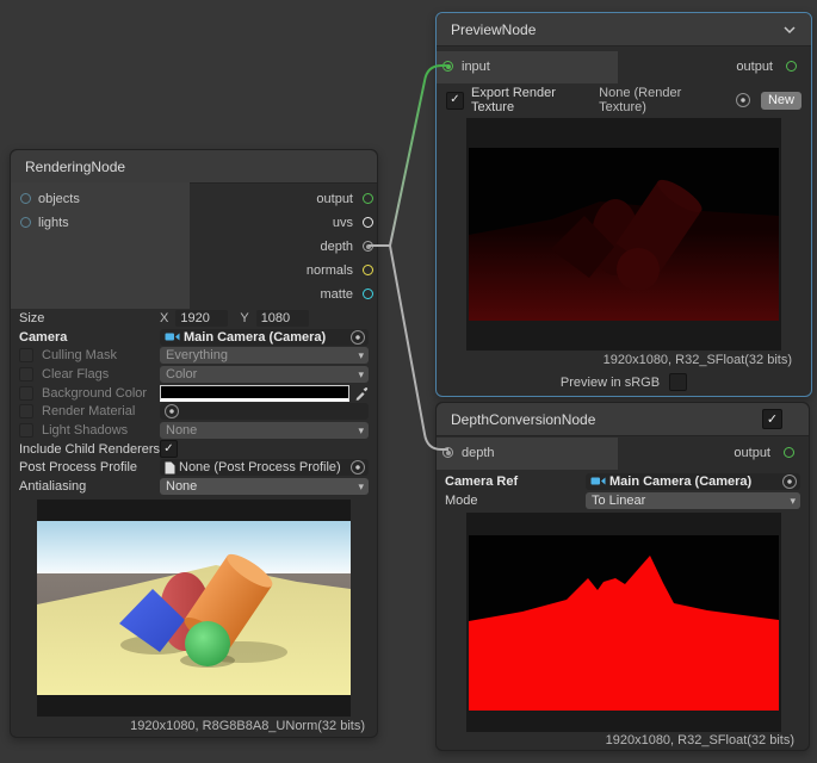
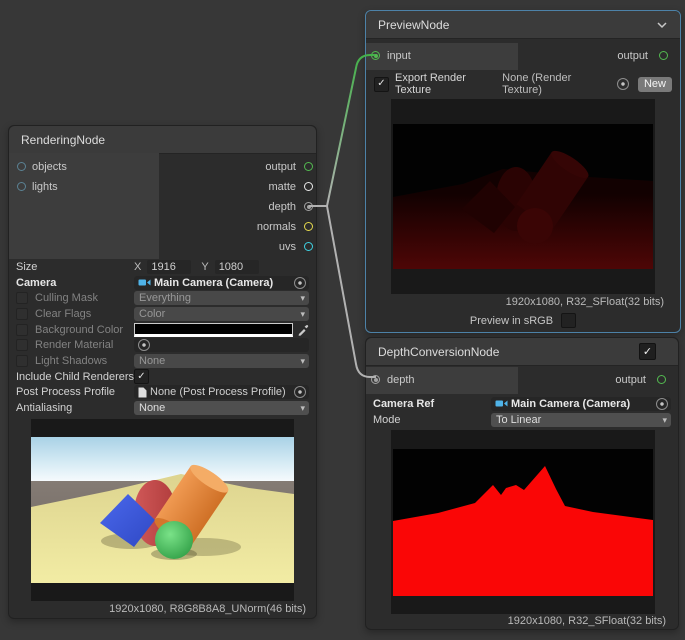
  PreviewNode
  input
  output
  ✓
  Export Render Texture
  None (Render Texture)
  New
  1920x1080, R32_SFloat(32 bits)
  Preview in sRGB
  RenderingNode
  objects
  lights
  output
- uvs
+ matte
  depth
  normals
- matte
+ uvs
  Size
  X
- 1920
+ 1916
  Y
  1080
  Camera
  Main Camera (Camera)
  Culling Mask
  Everything
  ▾
  Clear Flags
  Color
  ▾
  Background Color
  Render Material
  Light Shadows
  None
  ▾
  Include Child Renderers
  ✓
  Post Process Profile
  None (Post Process Profile)
  Antialiasing
  None
  ▾
- 1920x1080, R8G8B8A8_UNorm(32 bits)
+ 1920x1080, R8G8B8A8_UNorm(46 bits)
  DepthConversionNode
  ✓
  depth
  output
  Camera Ref
  Main Camera (Camera)
  Mode
  To Linear
  ▾
  1920x1080, R32_SFloat(32 bits)
